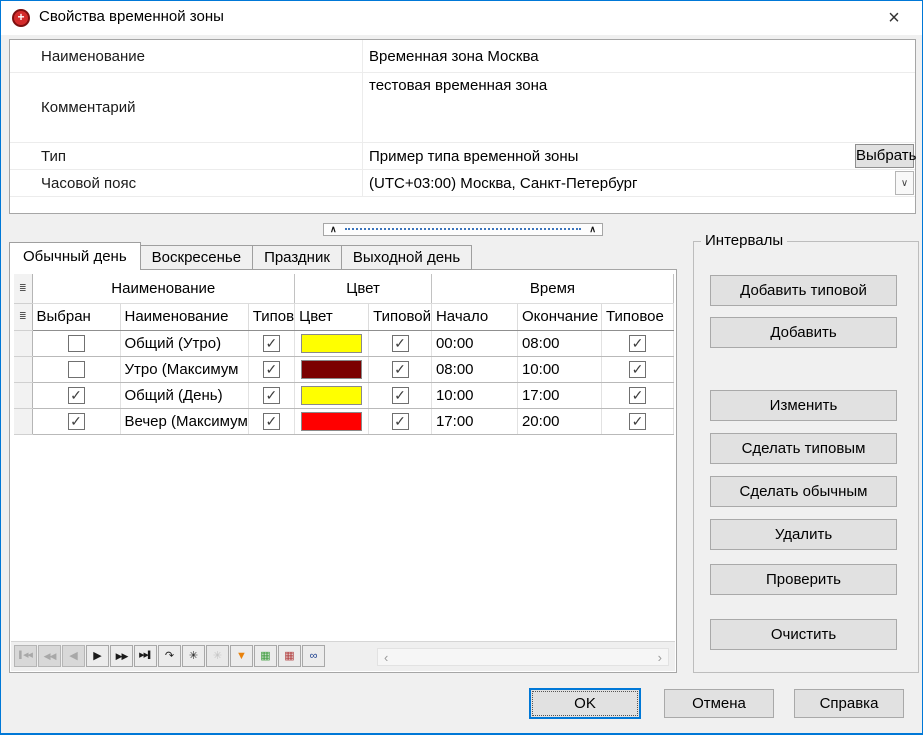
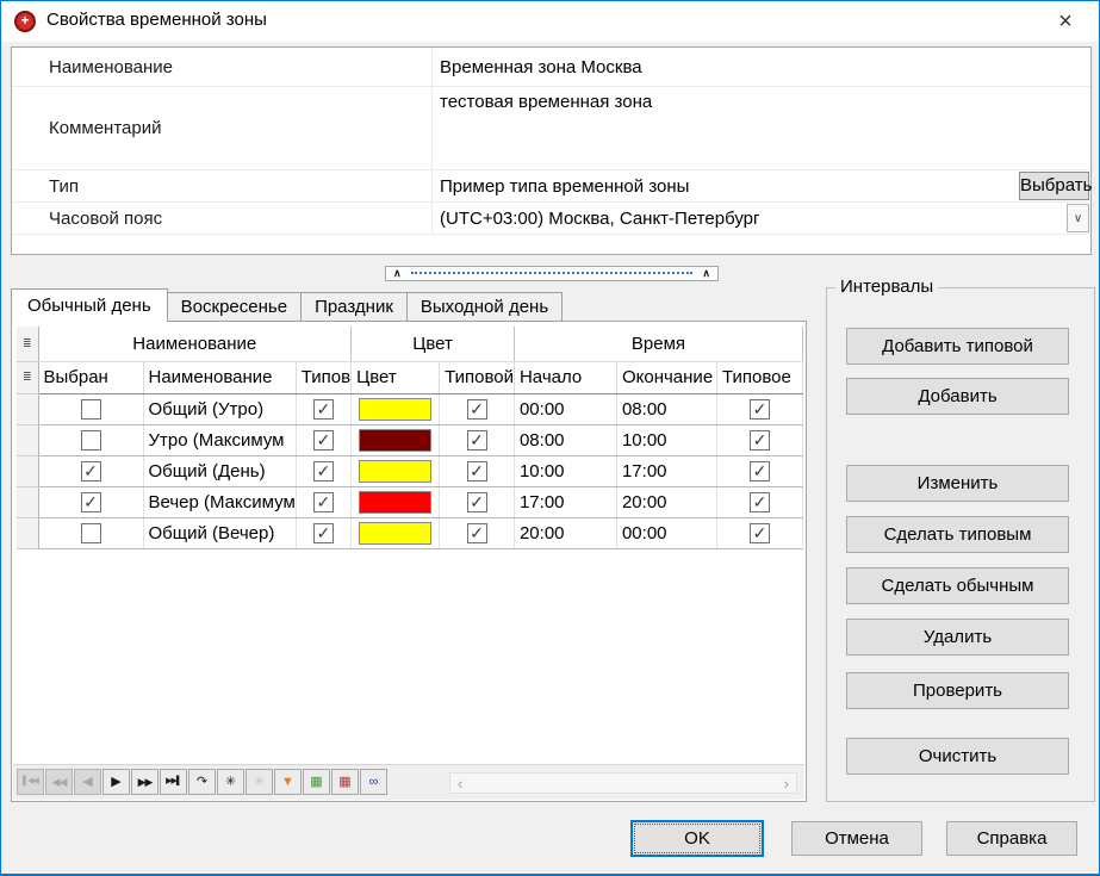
  +
  Свойства временной зоны
  ×
  Наименование
  Временная зона Москва
  Комментарий
  тестовая временная зона
  Тип
  Пример типа временной зоны
  Выбрать
  Часовой пояс
  (UTC+03:00) Москва, Санкт-Петербург
  ∨
  ∧
  ∧
  Обычный день
  Воскресенье
  Праздник
  Выходной день
  ≣	Наименование	Цвет	Время
  ≣	Выбран	Наименование	Типов	Цвет	Типовой	Начало	Окончание	Типовое
  		Общий (Утро)	✓		✓	00:00	08:00	✓
  		Утро (Максимум	✓		✓	08:00	10:00	✓
  	✓	Общий (День)	✓		✓	10:00	17:00	✓
  	✓	Вечер (Максимум	✓		✓	17:00	20:00	✓
+ 		Общий (Вечер)	✓		✓	20:00	00:00	✓
  ‹
  ›
  Интервалы
  Добавить типовой
  Добавить
  Изменить
  Сделать типовым
  Сделать обычным
  Удалить
  Проверить
  Очистить
  OK
  Отмена
  Справка
